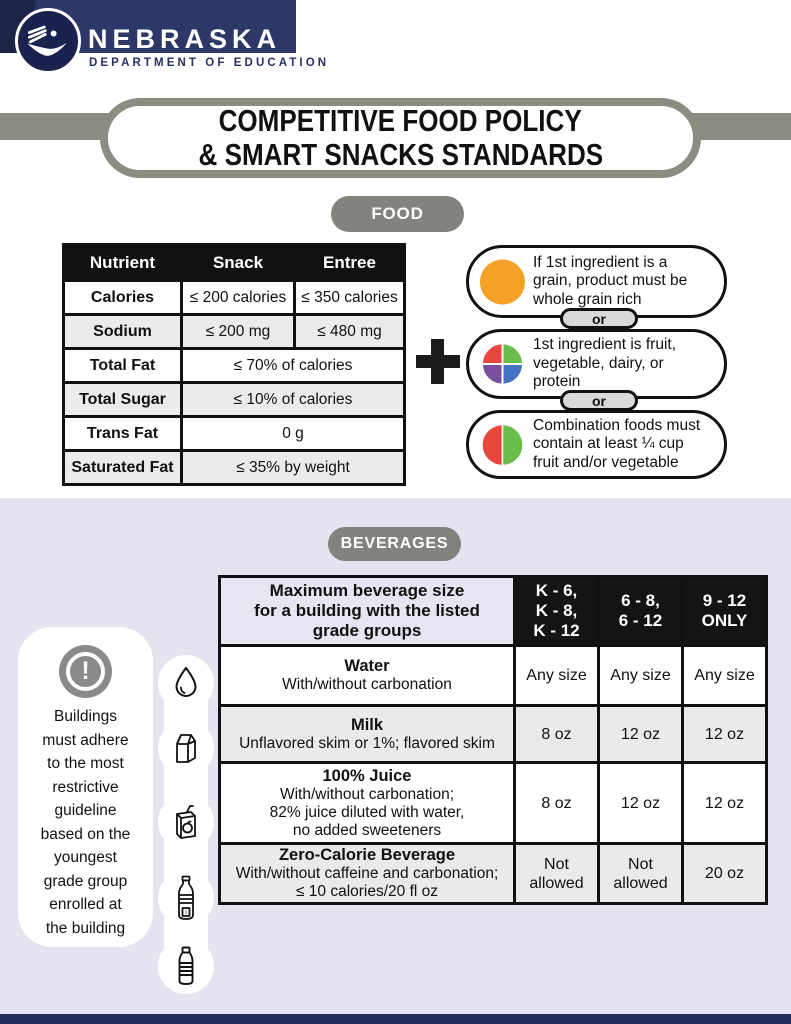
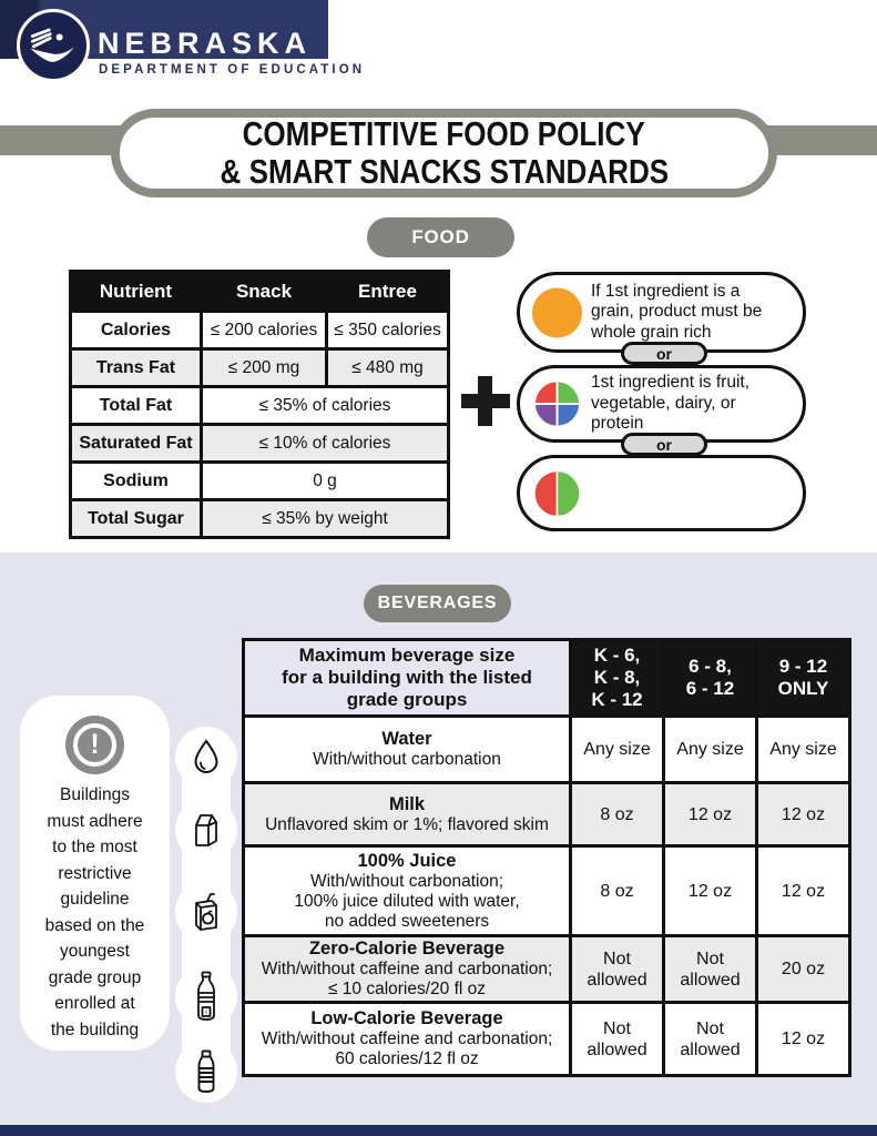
  NEBRASKA
  DEPARTMENT OF EDUCATION
  COMPETITIVE FOOD POLICY
  & SMART SNACKS STANDARDS
  FOOD
  Nutrient	Snack	Entree
  Calories	≤ 200 calories	≤ 350 calories
- Sodium	≤ 200 mg	≤ 480 mg
+ Trans Fat	≤ 200 mg	≤ 480 mg
- Total Fat	≤ 70% of calories
+ Total Fat	≤ 35% of calories
- Total Sugar	≤ 10% of calories
+ Saturated Fat	≤ 10% of calories
- Trans Fat	0 g
+ Sodium	0 g
- Saturated Fat	≤ 35% by weight
+ Total Sugar	≤ 35% by weight
  If 1st ingredient is a
  grain, product must be
  whole grain rich
  or
  1st ingredient is fruit,
  vegetable, dairy, or
  protein
  or
- Combination foods must
- contain at least ¼ cup
- fruit and/or vegetable
  BEVERAGES
  !
  Buildings
  must adhere
  to the most
  restrictive
  guideline
  based on the
  youngest
  grade group
  enrolled at
  the building
  Maximum beverage size for a building with the listed grade groups	K - 6, K - 8, K - 12	6 - 8, 6 - 12	9 - 12 ONLY
  Water With/without carbonation	Any size	Any size	Any size
  Milk Unflavored skim or 1%; flavored skim	8 oz	12 oz	12 oz
- 100% Juice With/without carbonation; 82% juice diluted with water, no added sweeteners	8 oz	12 oz	12 oz
+ 100% Juice With/without carbonation; 100% juice diluted with water, no added sweeteners	8 oz	12 oz	12 oz
  Zero-Calorie Beverage With/without caffeine and carbonation; ≤ 10 calories/20 fl oz	Not allowed	Not allowed	20 oz
+ Low-Calorie Beverage With/without caffeine and carbonation; 60 calories/12 fl oz	Not allowed	Not allowed	12 oz
